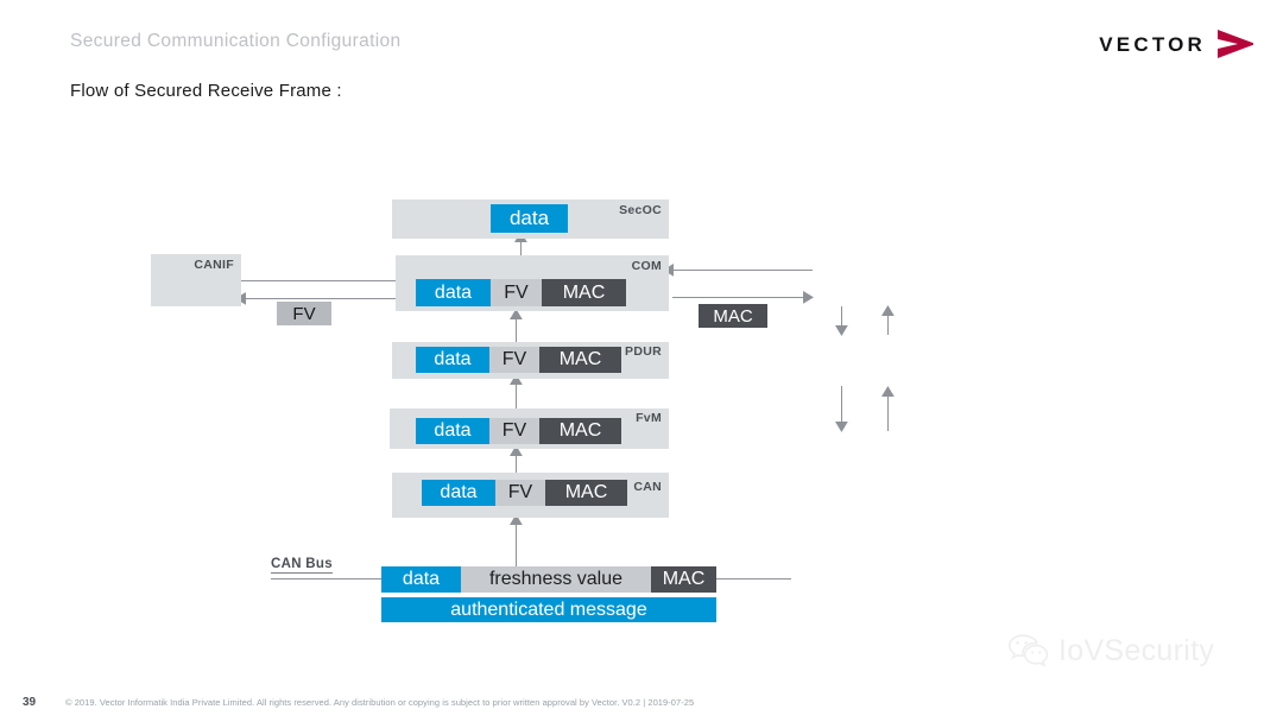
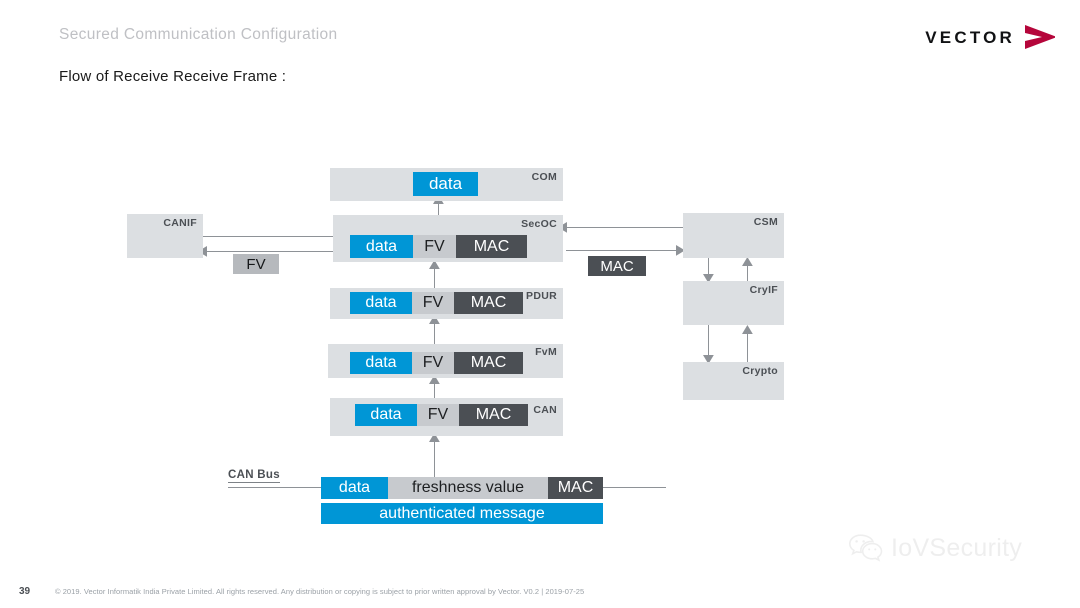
  Secured Communication Configuration
- Flow of Secured Receive Frame :
+ Flow of Receive Receive Frame :
  VECTOR
- SecOC
+ COM
  data
- COM
+ SecOC
  data
  FV
  MAC
  PDUR
  data
  FV
  MAC
  FvM
  data
  FV
  MAC
  CAN
  data
  FV
  MAC
  CANIF
+ CSM
+ CryIF
+ Crypto
  FV
  MAC
  CAN Bus
  data
  freshness value
  MAC
  authenticated message
  39
  © 2019. Vector Informatik India Private Limited. All rights reserved. Any distribution or copying is subject to prior written approval by Vector. V0.2 | 2019-07-25
